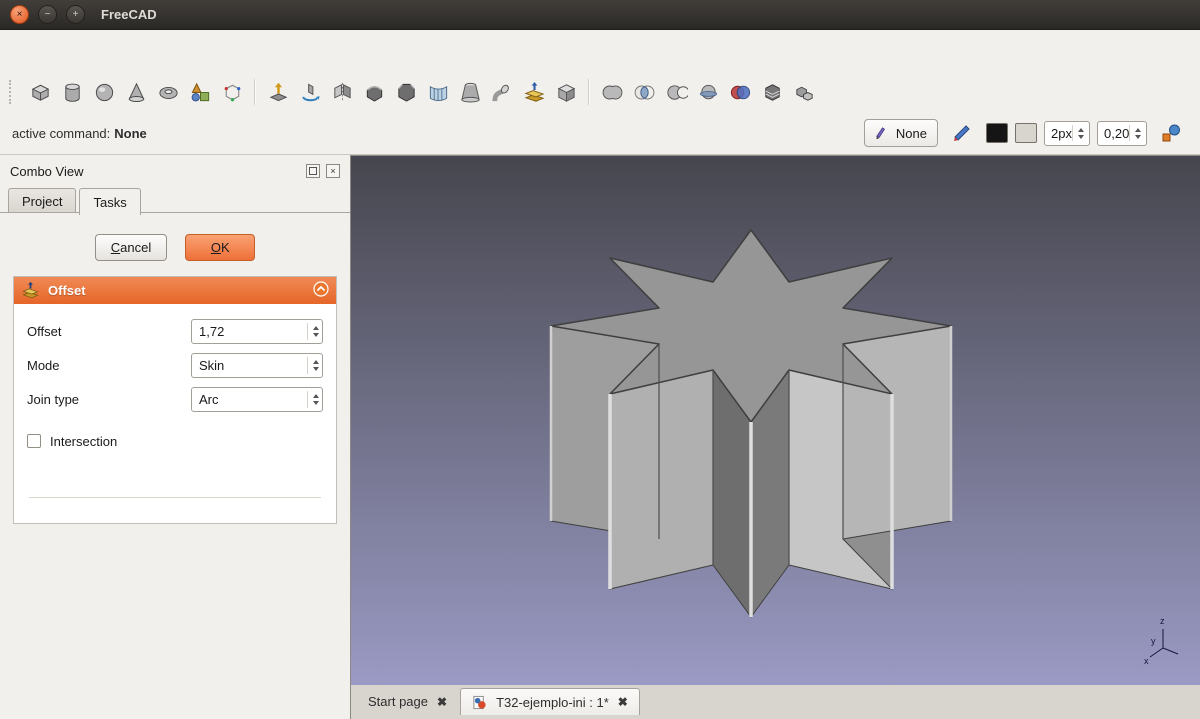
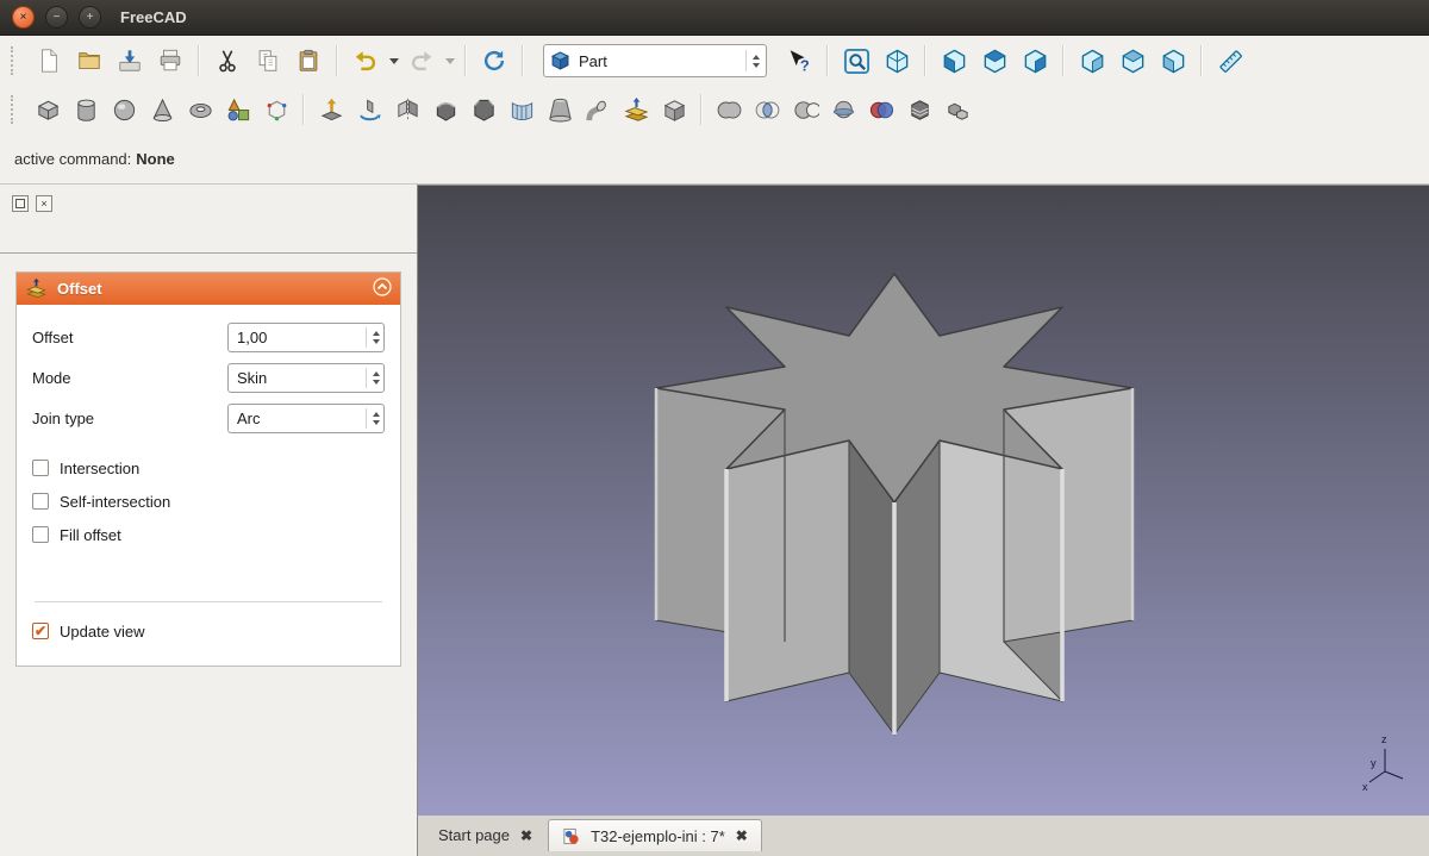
  ×
  −
  +
  FreeCAD
+ Part
+ ?
  active command: None
- None
- 2px
- 0,20
- Combo View
  ×
- Project
- Tasks
- Cancel
- OK
  Offset
  Offset
- 1,72
+ 1,00
  Mode
  Skin
  Join type
  Arc
  Intersection
+ Self-intersection
+ Fill offset
+ ✔
+ Update view
  z
  y
  x
  Start page
  ✖
- T32-ejemplo-ini : 1*
+ T32-ejemplo-ini : 7*
  ✖
